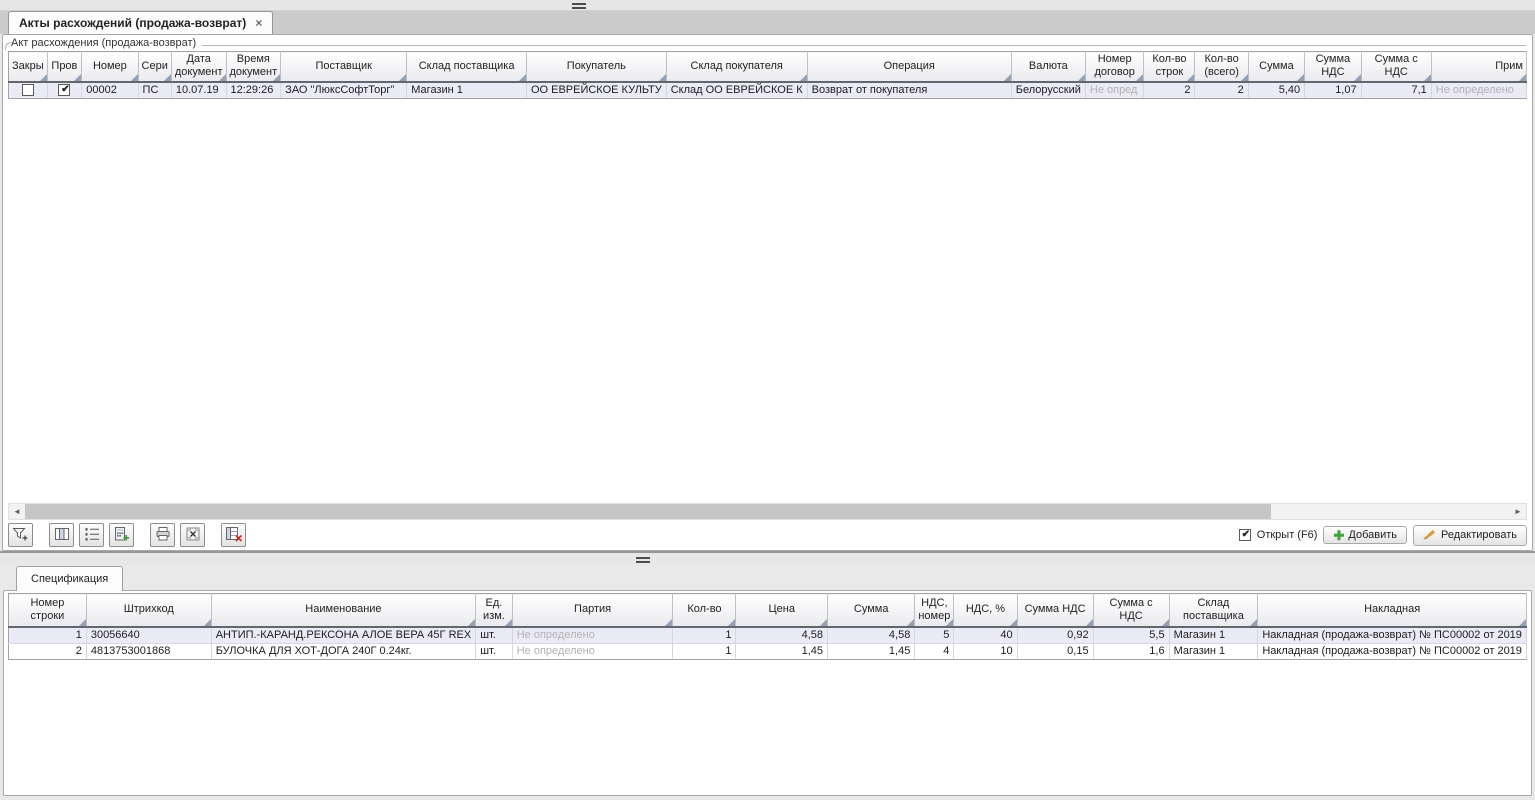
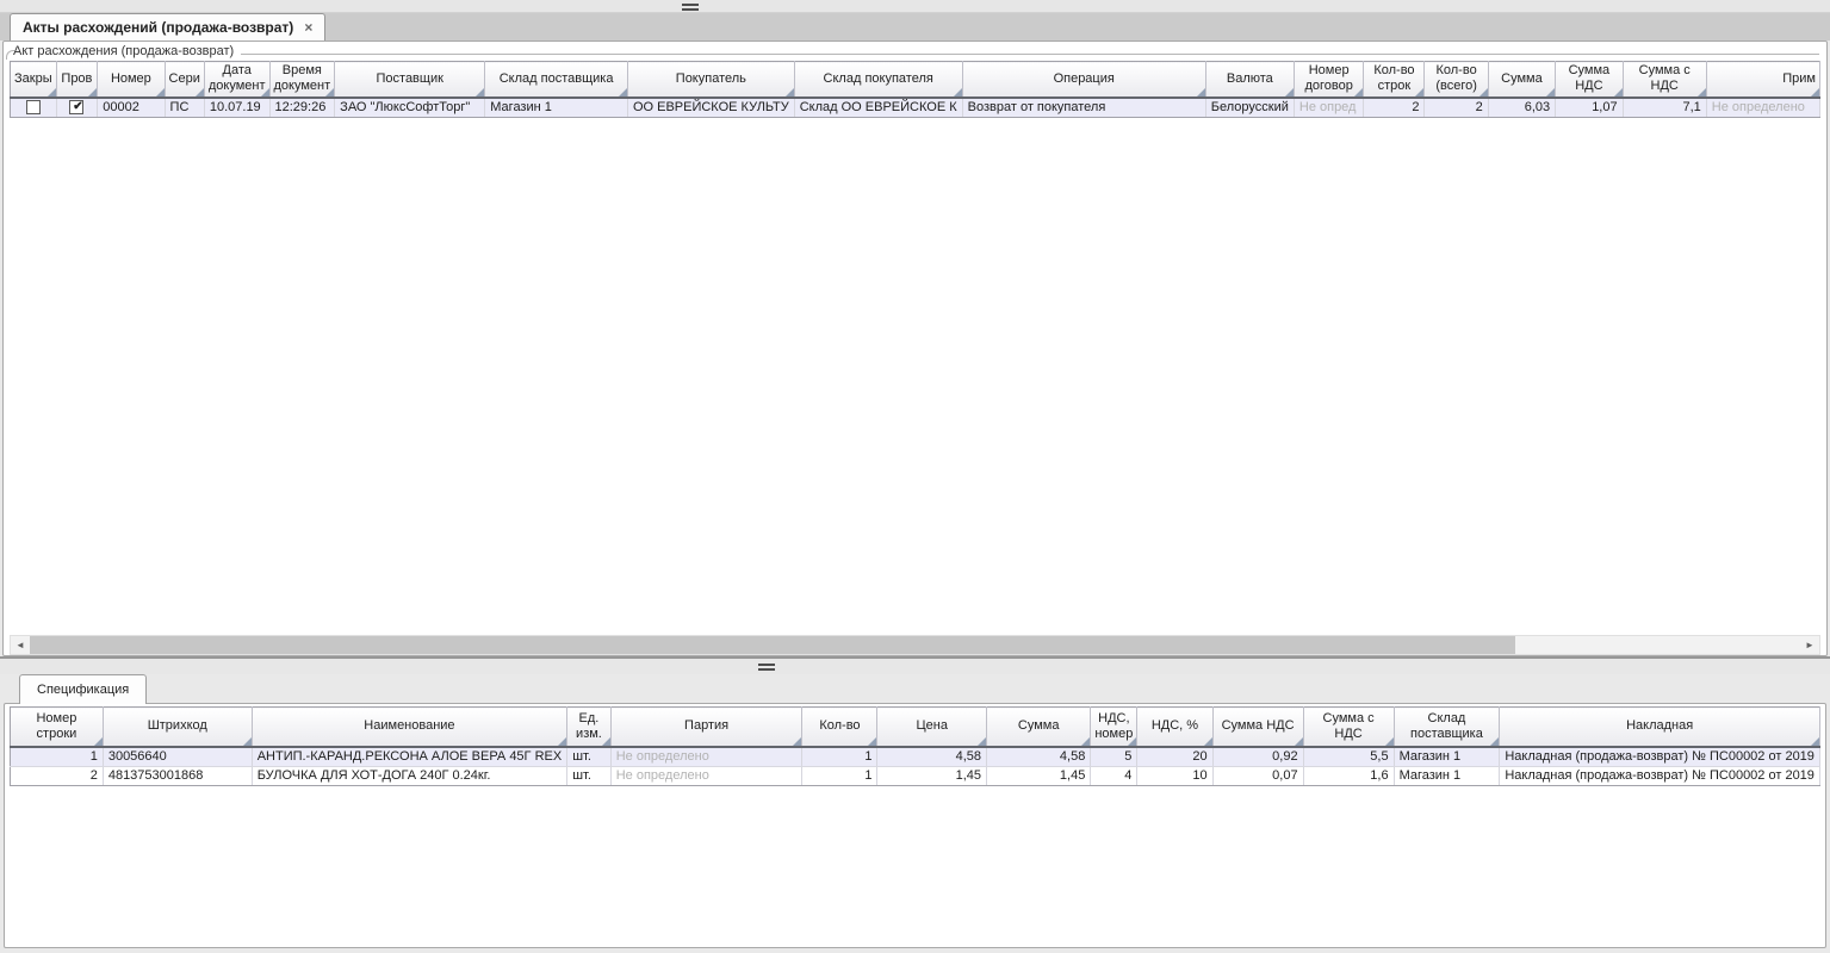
  Акты расхождений (продажа-возврат)
  ×
  Акт расхождения (продажа-возврат)
  Закры	Пров	Номер	Сери	Дата документ	Время документ	Поставщик	Склад поставщика	Покупатель	Склад покупателя	Операция	Валюта	Номер договор	Кол-во строк	Кол-во (всего)	Сумма	Сумма НДС	Сумма с НДС	Прим
- 		00002	ПС	10.07.19	12:29:26	ЗАО "ЛюксСофтТорг"	Магазин 1	ОО ЕВРЕЙСКОЕ КУЛЬТУ	Склад ОО ЕВРЕЙСКОЕ К	Возврат от покупателя	Белорусский	Не опред	2	2	5,40	1,07	7,1	Не определено
+ 		00002	ПС	10.07.19	12:29:26	ЗАО "ЛюксСофтТорг"	Магазин 1	ОО ЕВРЕЙСКОЕ КУЛЬТУ	Склад ОО ЕВРЕЙСКОЕ К	Возврат от покупателя	Белорусский	Не опред	2	2	6,03	1,07	7,1	Не определено
  ◄
  ►
- Открыт (F6)
- ✚
- Добавить
- Редактировать
  Спецификация
  Номер строки	Штрихкод	Наименование	Ед. изм.	Партия	Кол-во	Цена	Сумма	НДС, номер	НДС, %	Сумма НДС	Сумма с НДС	Склад поставщика	Накладная
- 1	30056640	АНТИП.-КАРАНД.РЕКСОНА АЛОЕ ВЕРА 45Г REX	шт.	Не определено	1	4,58	4,58	5	40	0,92	5,5	Магазин 1	Накладная (продажа-возврат) № ПС00002 от 2019
+ 1	30056640	АНТИП.-КАРАНД.РЕКСОНА АЛОЕ ВЕРА 45Г REX	шт.	Не определено	1	4,58	4,58	5	20	0,92	5,5	Магазин 1	Накладная (продажа-возврат) № ПС00002 от 2019
- 2	4813753001868	БУЛОЧКА ДЛЯ ХОТ-ДОГА 240Г 0.24кг.	шт.	Не определено	1	1,45	1,45	4	10	0,15	1,6	Магазин 1	Накладная (продажа-возврат) № ПС00002 от 2019
+ 2	4813753001868	БУЛОЧКА ДЛЯ ХОТ-ДОГА 240Г 0.24кг.	шт.	Не определено	1	1,45	1,45	4	10	0,07	1,6	Магазин 1	Накладная (продажа-возврат) № ПС00002 от 2019
